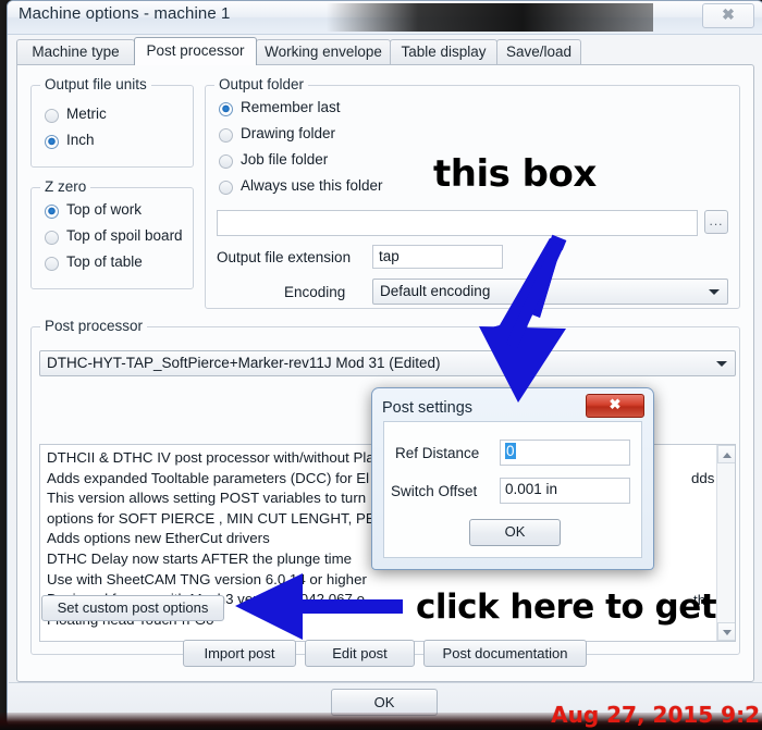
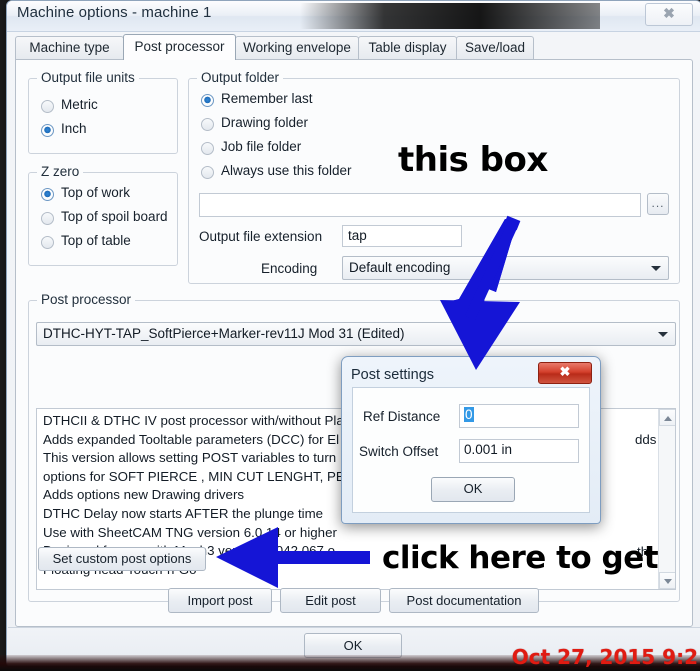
  Machine options - machine 1
  ✖
  Machine type
  Post processor
  Working envelope
  Table display
  Save/load
  Output file units
  Metric
  Inch
  Z zero
  Top of work
  Top of spoil board
  Top of table
  Output folder
  Remember last
  Drawing folder
  Job file folder
  Always use this folder
  ...
  Output file extension
  tap
  Encoding
  Default encoding
  Post processor
  DTHC-HYT-TAP_SoftPierce+Marker-rev11J Mod 31 (Edited)
  DTHCII & DTHC IV post processor with/without Pl
  Adds expanded Tooltable parameters (DCC) for El
  This version allows setting POST variables to turn
  options for SOFT PIERCE , MIN CUT LENGHT, P
- Adds options new EtherCut drivers
+ Adds options new Drawing drivers
  DTHC Delay now starts AFTER the plunge time
  Use with SheetCAM TNG version 6.0. or higher
  dds
  th
  Set custom post options
  Import post
  Edit post
  Post documentation
  OK
  Post settings
  ✖
  Ref Distance
  0
  Switch Offset
  0.001 in
  OK
  this box
  click here to get
- Aug 27, 2015 9:2
+ Oct 27, 2015 9:2
